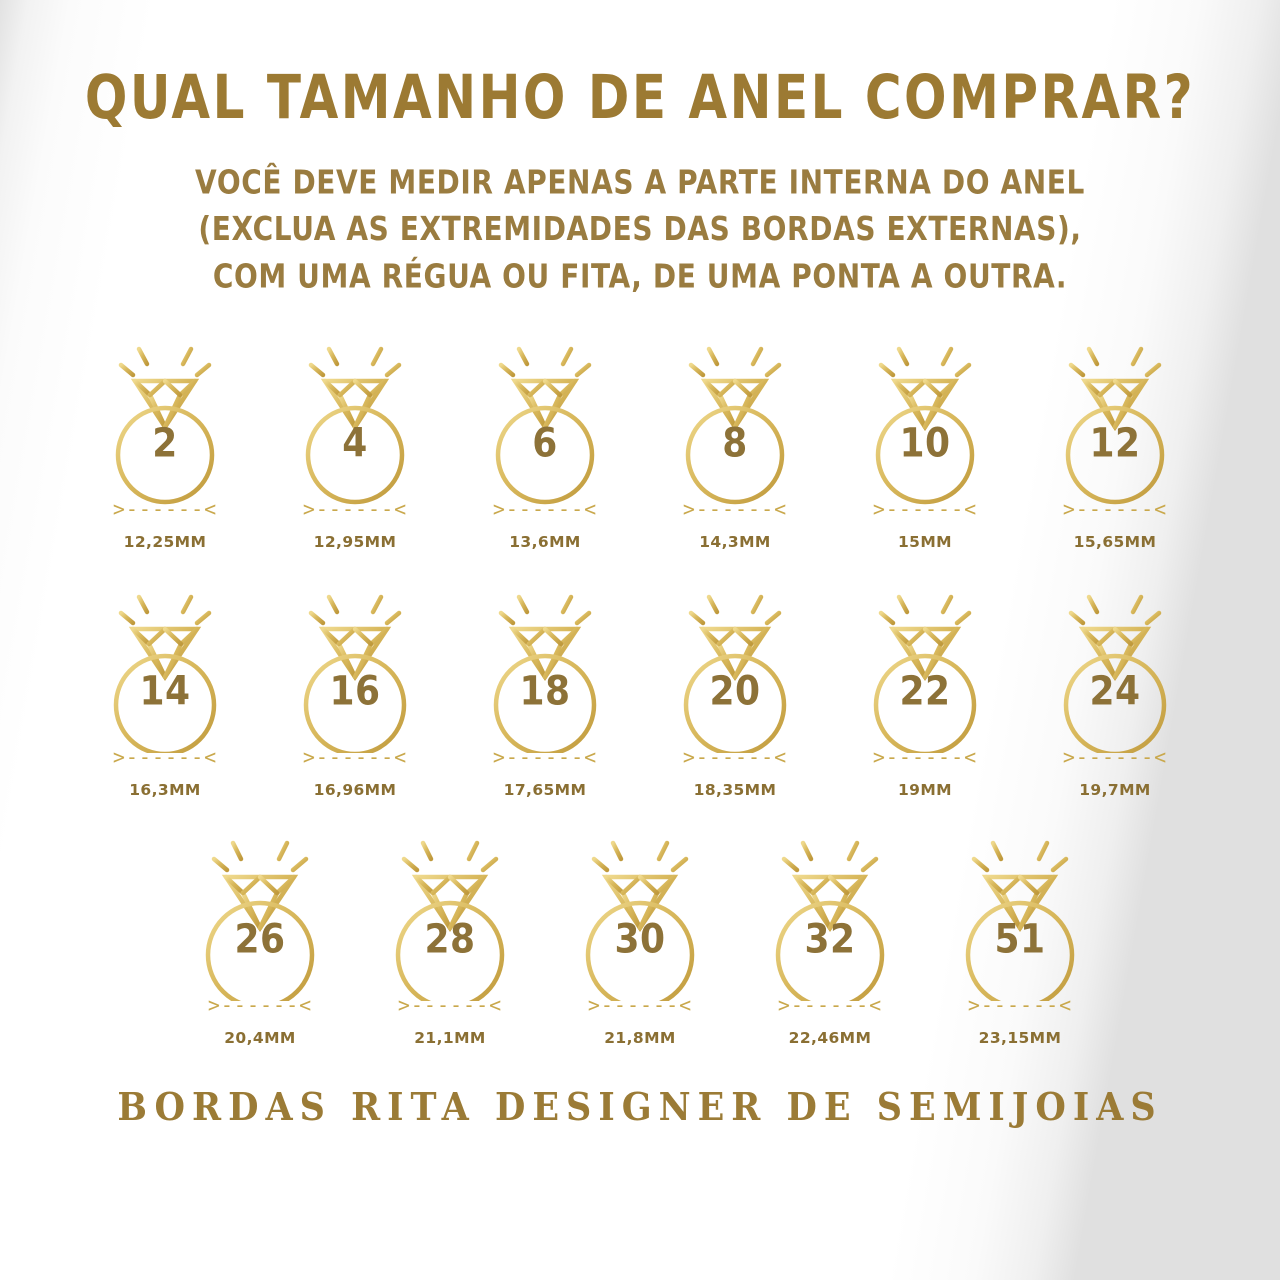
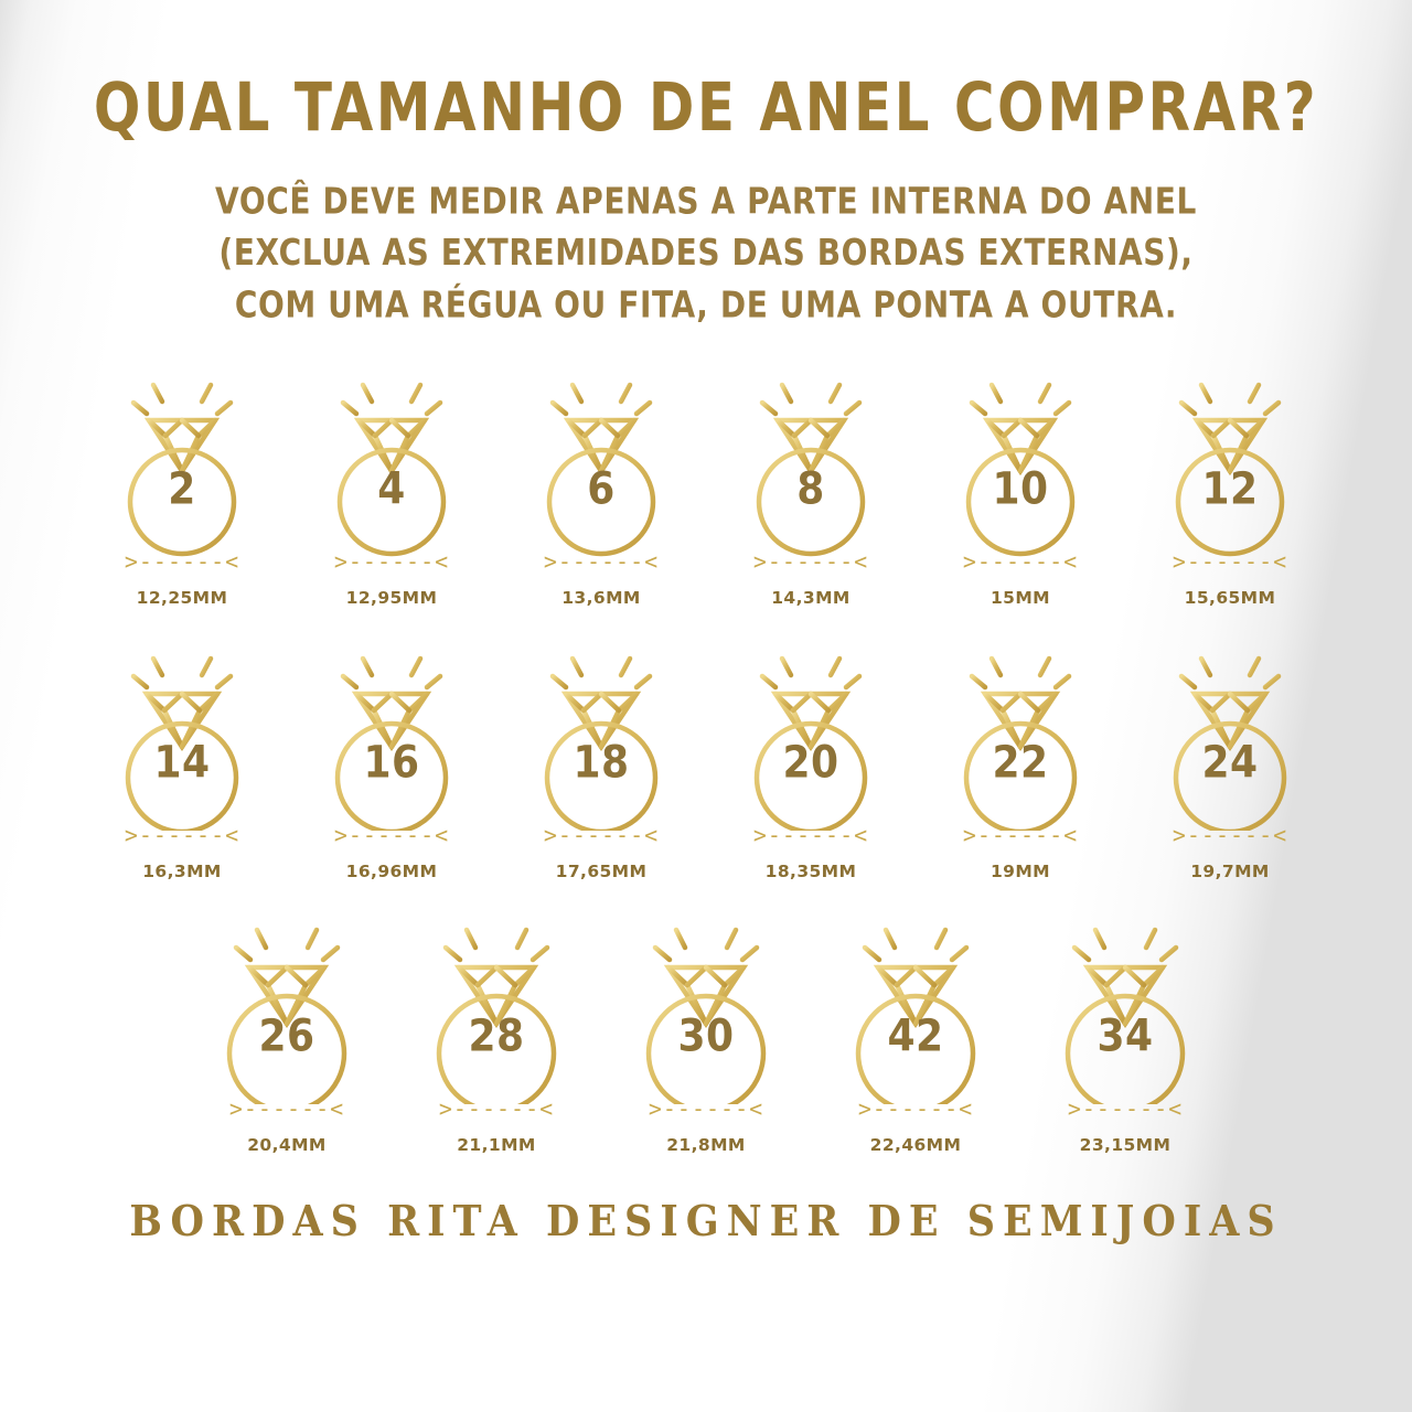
  QUAL TAMANHO DE ANEL COMPRAR?
  VOCÊ DEVE MEDIR APENAS A PARTE INTERNA DO ANEL
  (EXCLUA AS EXTREMIDADES DAS BORDAS EXTERNAS),
  COM UMA RÉGUA OU FITA, DE UMA PONTA A OUTRA.
  2
  >------<
  12,25MM
  4
  >------<
  12,95MM
  6
  >------<
  13,6MM
  8
  >------<
  14,3MM
  10
  >------<
  15MM
  12
  >------<
  15,65MM
  14
  >------<
  16,3MM
  16
  >------<
  16,96MM
  18
  >------<
  17,65MM
  20
  >------<
  18,35MM
  22
  >------<
  19MM
  24
  >------<
  19,7MM
  26
  >------<
  20,4MM
  28
  >------<
  21,1MM
  30
  >------<
  21,8MM
- 32
+ 42
  >------<
  22,46MM
- 51
+ 34
  >------<
  23,15MM
  BORDAS RITA DESIGNER DE SEMIJOIAS
